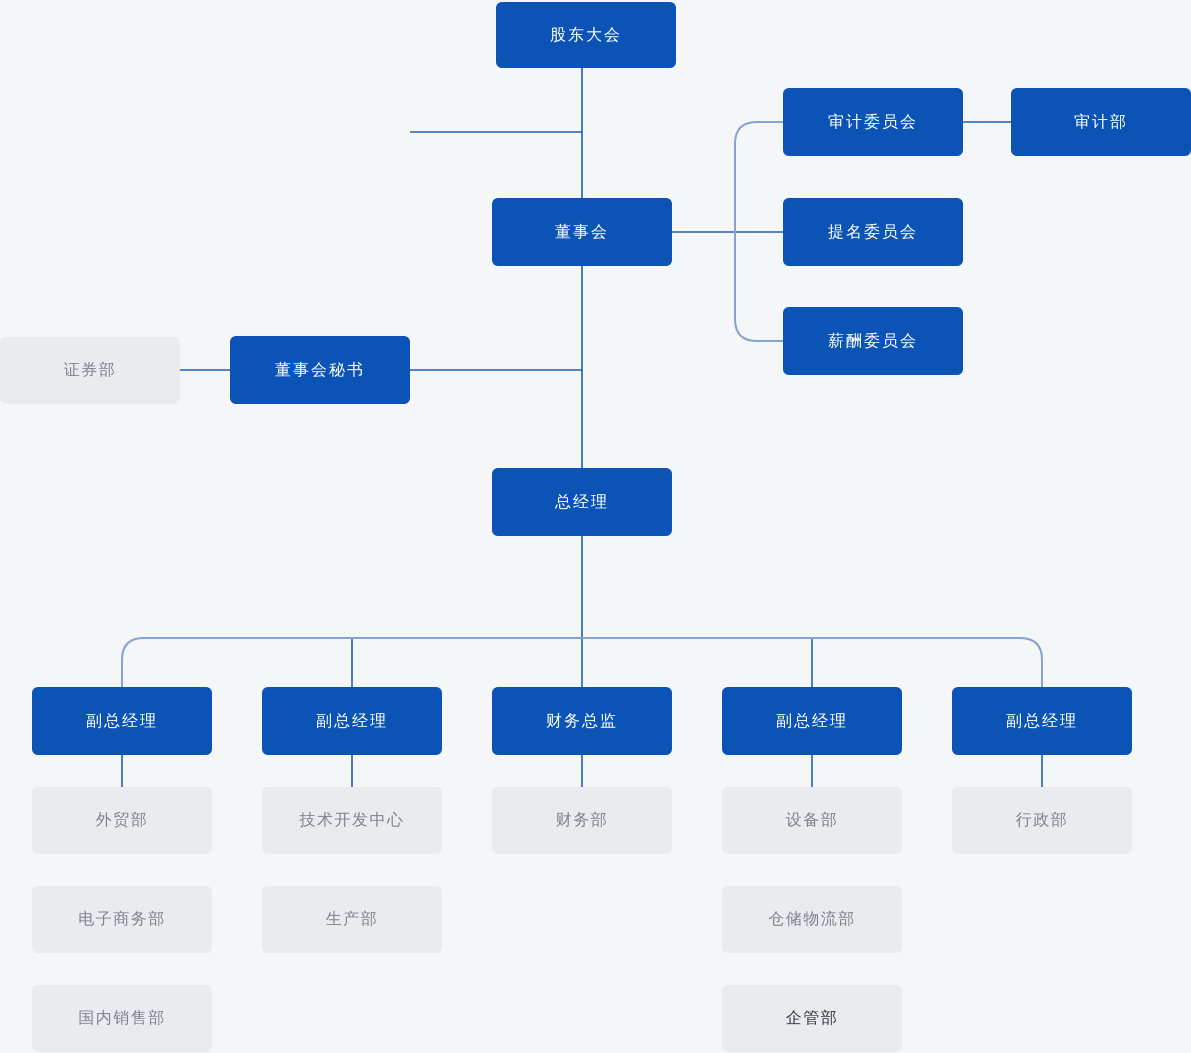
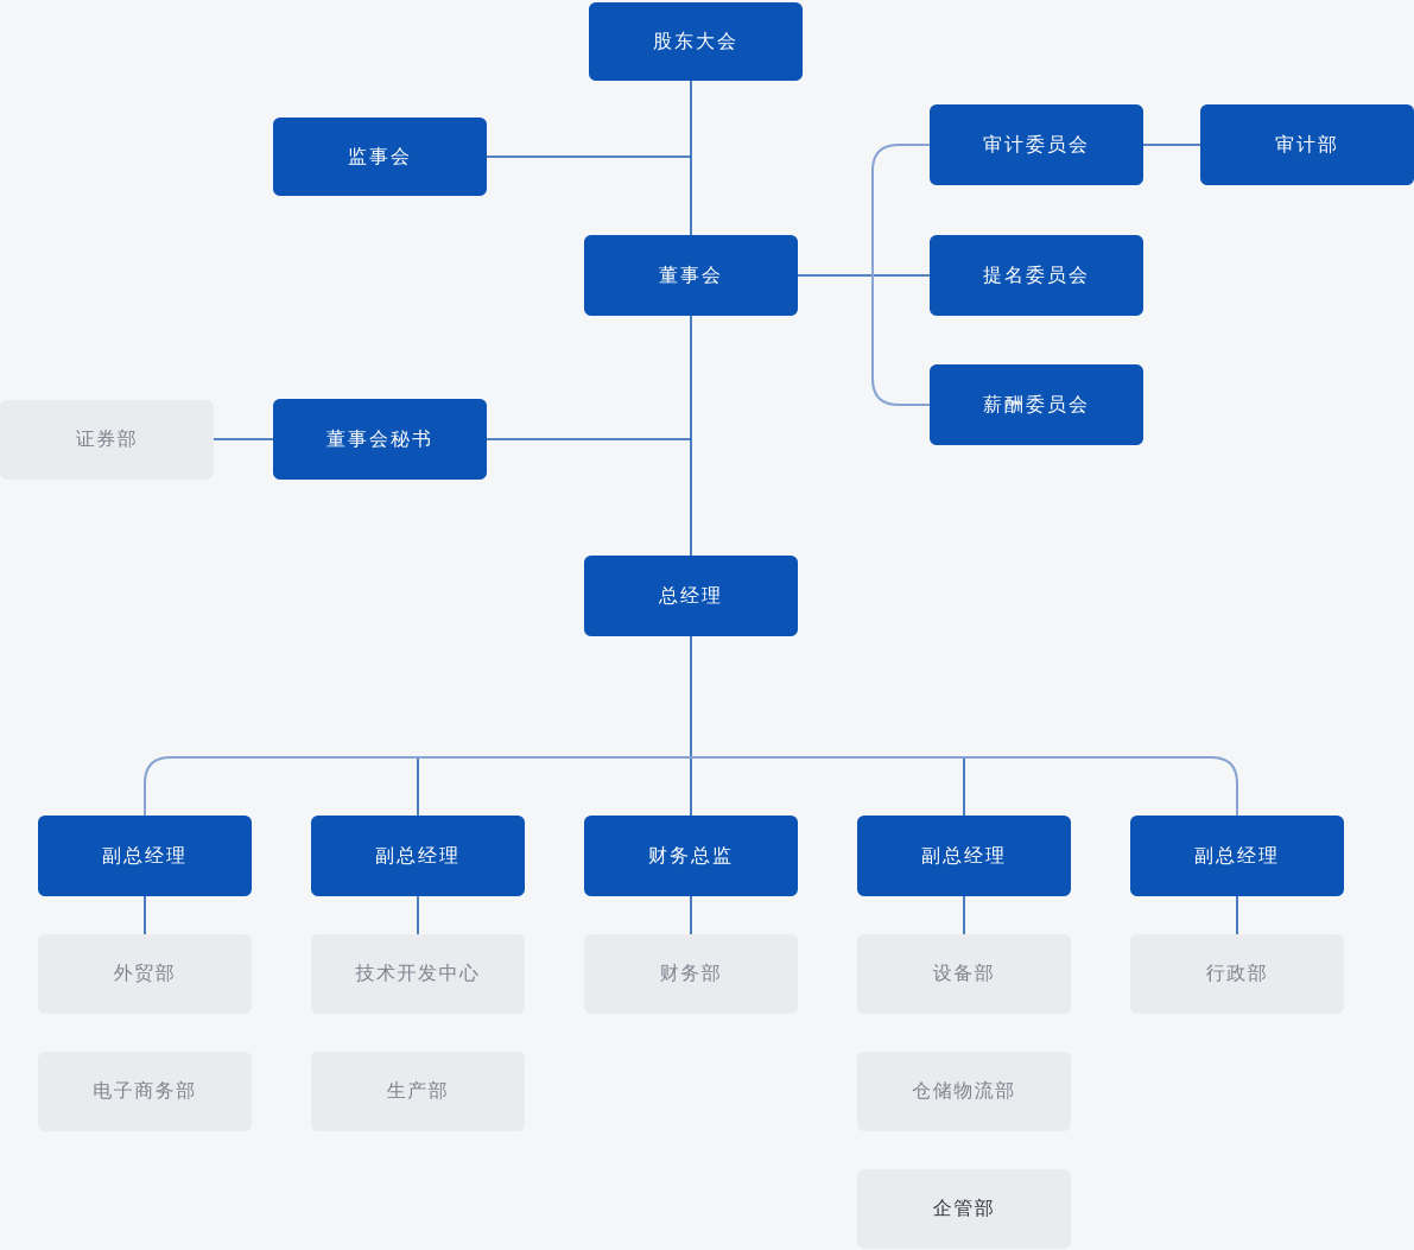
  股东大会
+ 监事会
  董事会
  审计委员会
  审计部
  提名委员会
  薪酬委员会
  证券部
  董事会秘书
  总经理
  副总经理
  副总经理
  财务总监
  副总经理
  副总经理
  外贸部
  技术开发中心
  财务部
  设备部
  行政部
  电子商务部
  生产部
  仓储物流部
- 国内销售部
  企管部
